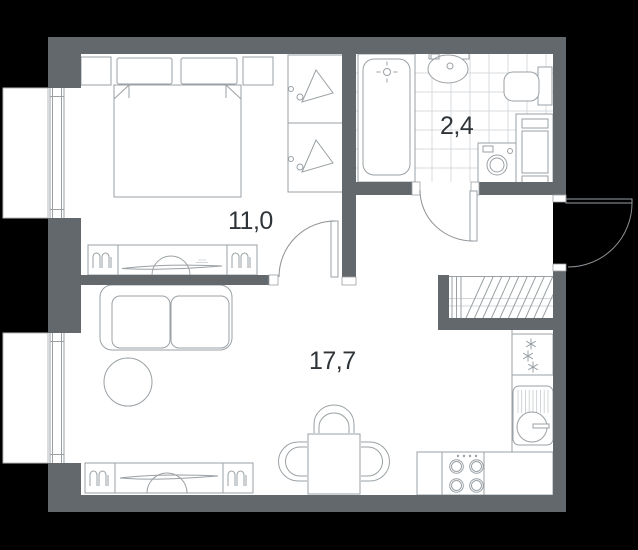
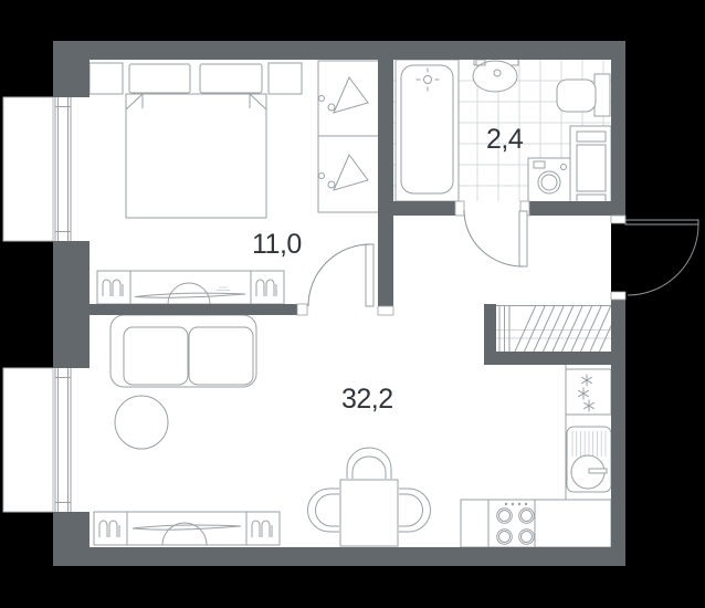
  11,0
  2,4
- 17,7
+ 32,2
